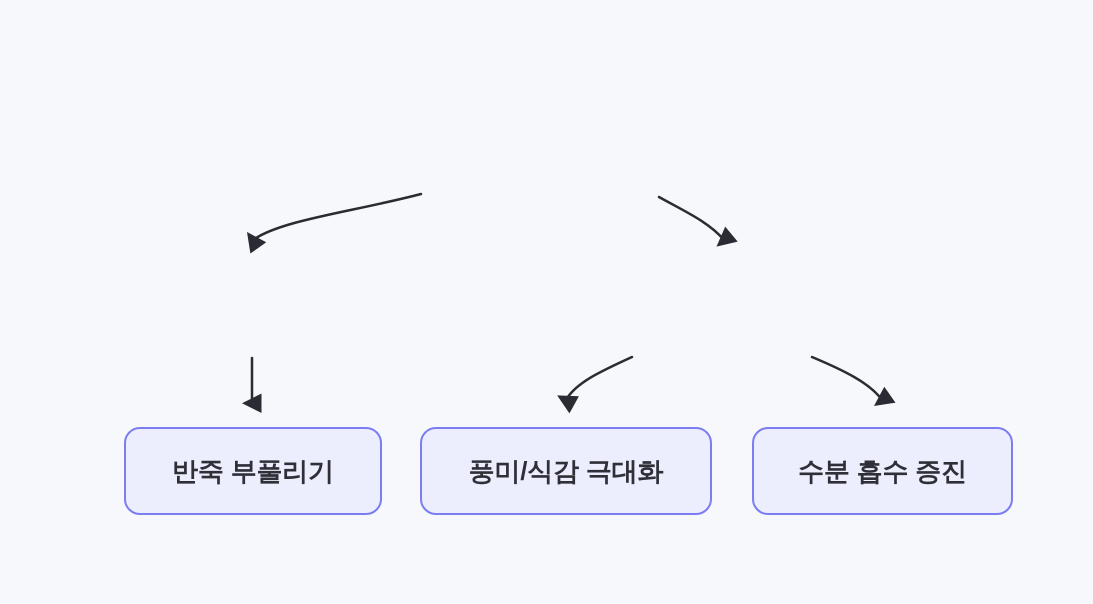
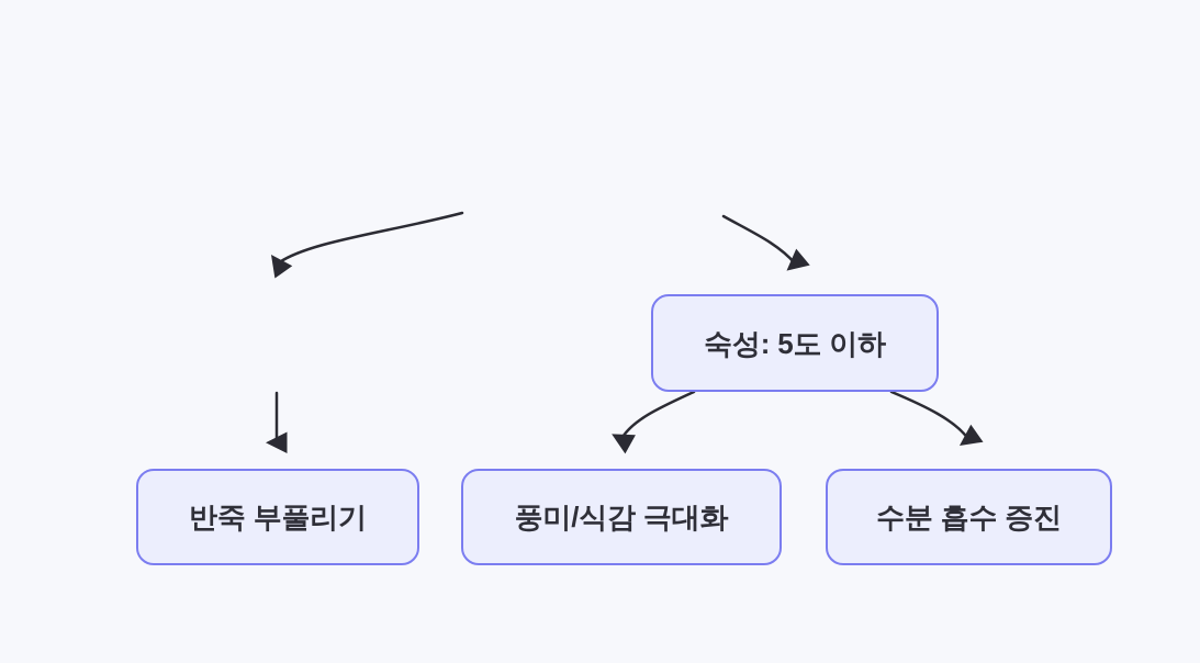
+ 숙성: 5도 이하
  반죽 부풀리기
  풍미/식감 극대화
  수분 흡수 증진
